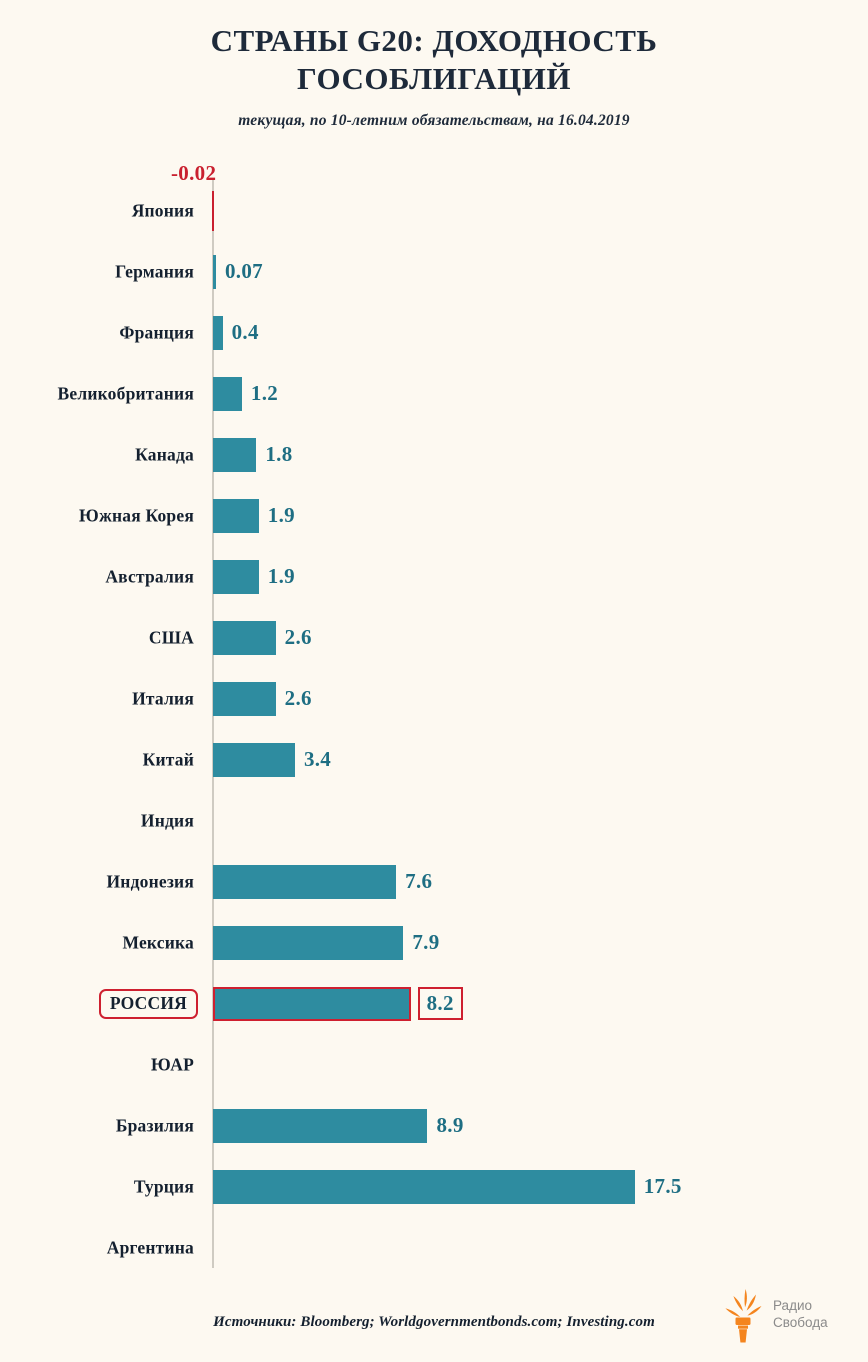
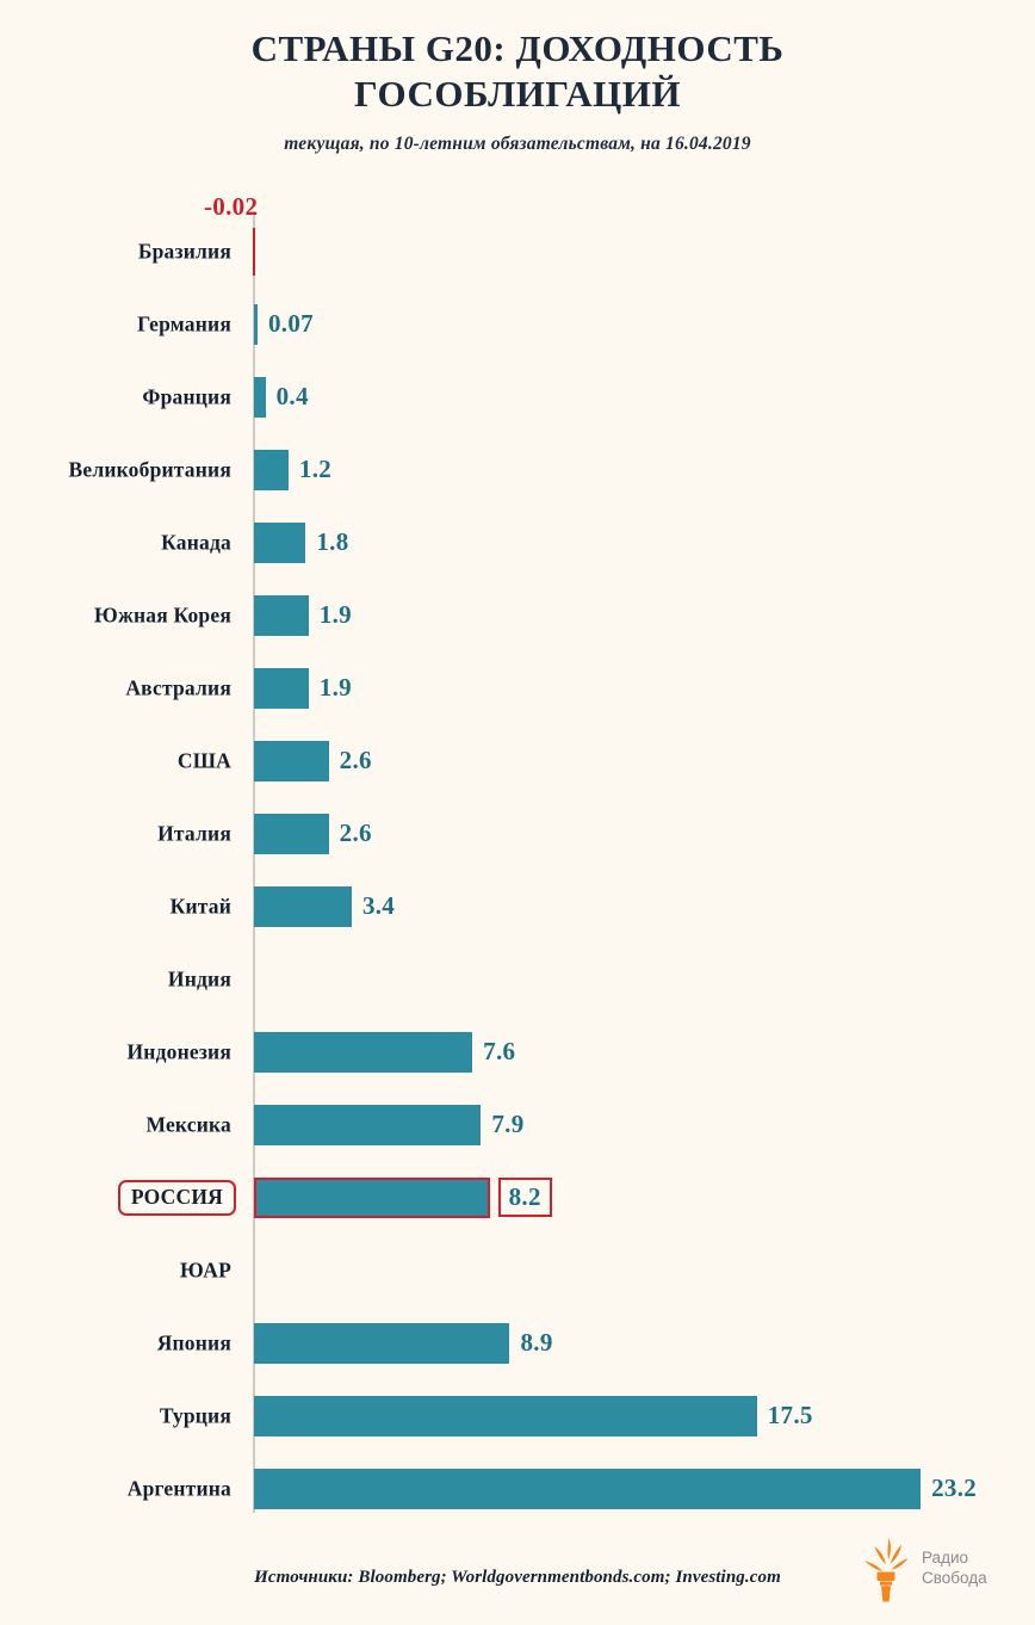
  СТРАНЫ G20: ДОХОДНОСТЬ
  ГОСОБЛИГАЦИЙ
  текущая, по 10-летним обязательствам, на 16.04.2019
- Япония
+ Бразилия
  -0.02
  Германия
  0.07
  Франция
  0.4
  Великобритания
  1.2
  Канада
  1.8
  Южная Корея
  1.9
  Австралия
  1.9
  США
  2.6
  Италия
  2.6
  Китай
  3.4
  Индия
  Индонезия
  7.6
  Мексика
  7.9
  РОССИЯ
  8.2
  ЮАР
- Бразилия
+ Япония
  8.9
  Турция
  17.5
  Аргентина
+ 23.2
  Источники: Bloomberg; Worldgovernmentbonds.com; Investing.com
  Радио
  Свобода
